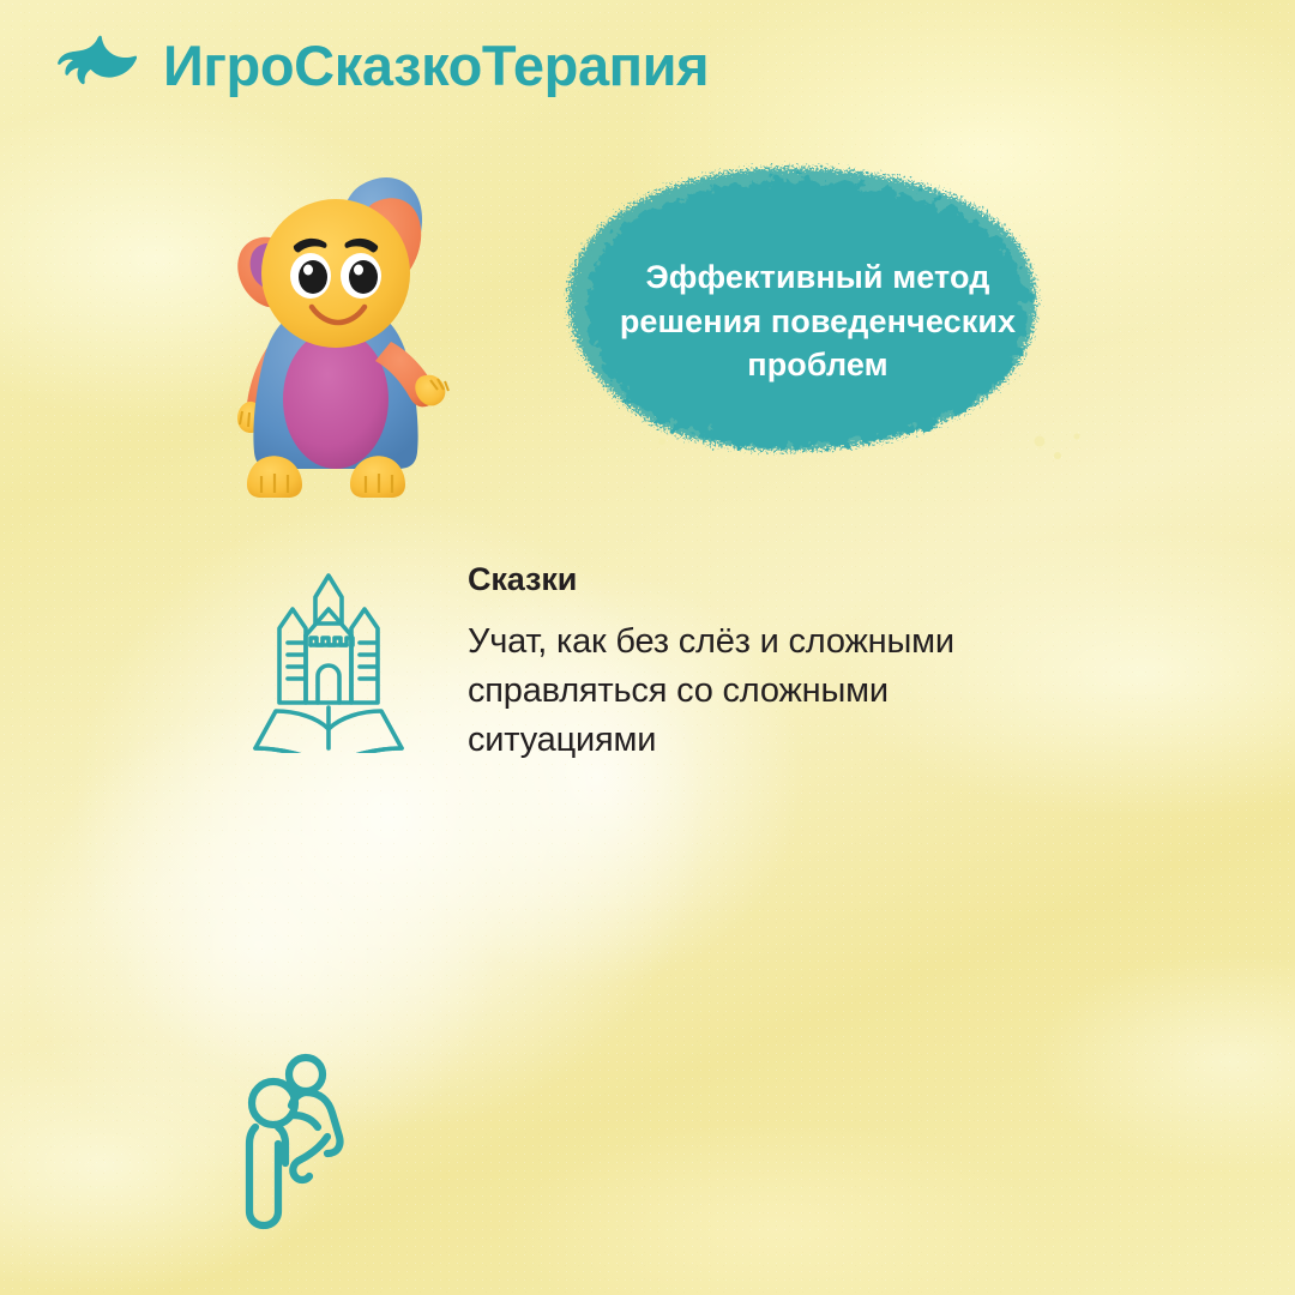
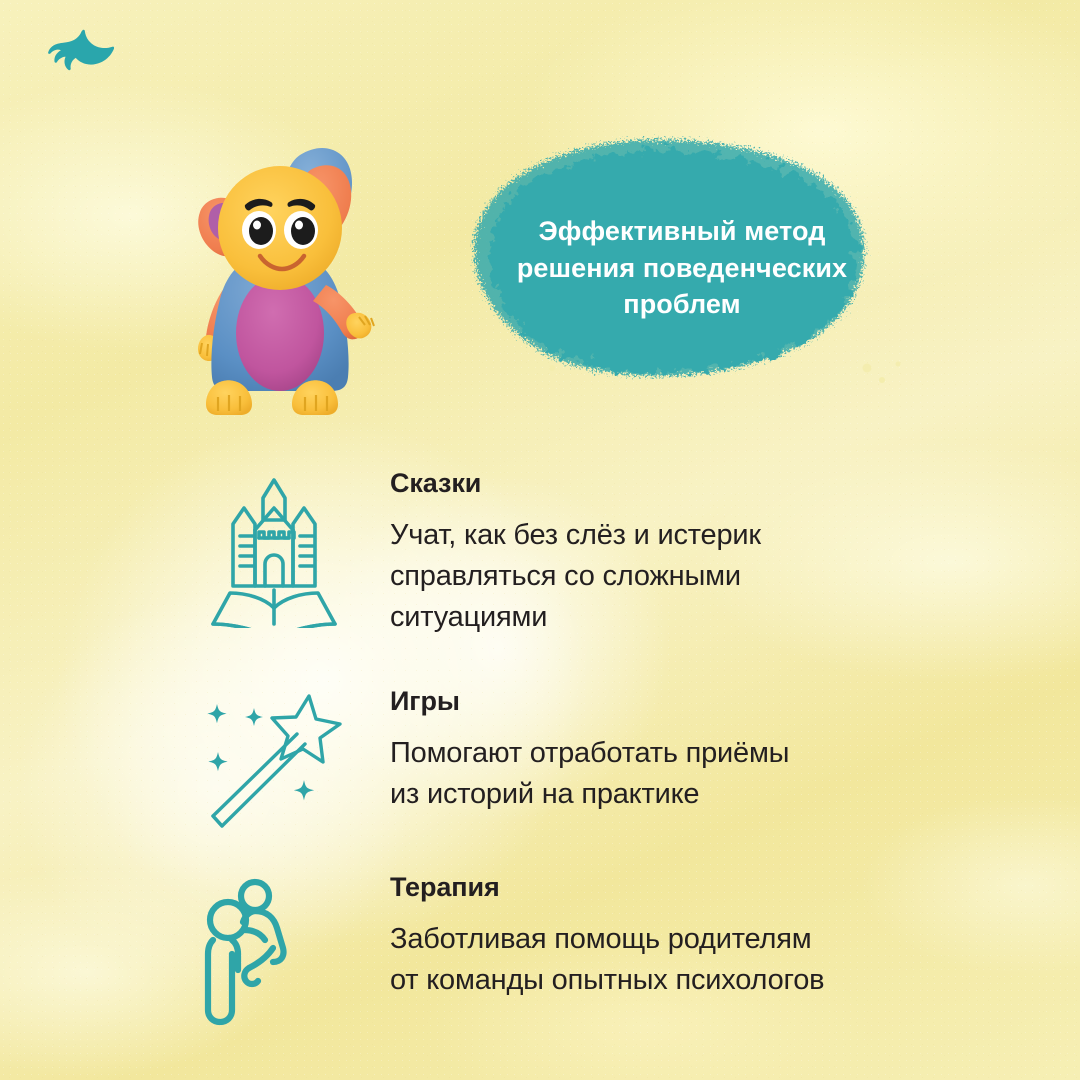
- ИгроСказкоТерапия
  Эффективный метод
  решения поведенческих
  проблем
  Сказки
- Учат, как без слёз и сложными
+ Учат, как без слёз и истерик
  справляться со сложными
  ситуациями
+ Игры
+ Помогают отработать приёмы
+ из историй на практике
+ Терапия
+ Заботливая помощь родителям
+ от команды опытных психологов
